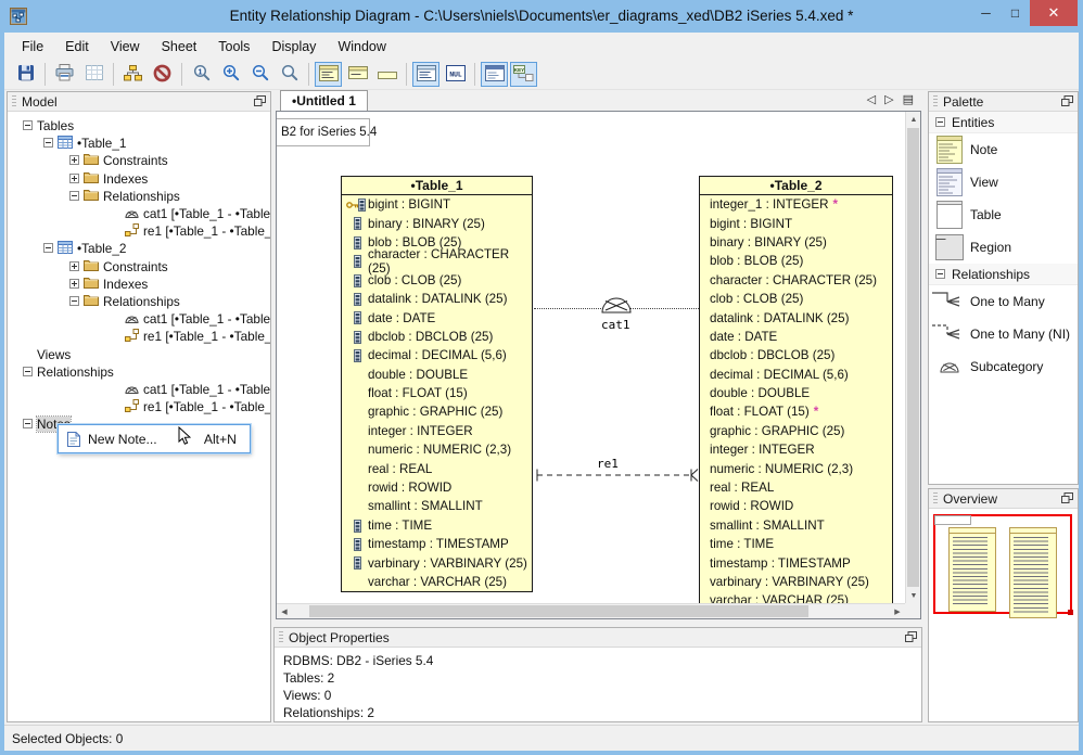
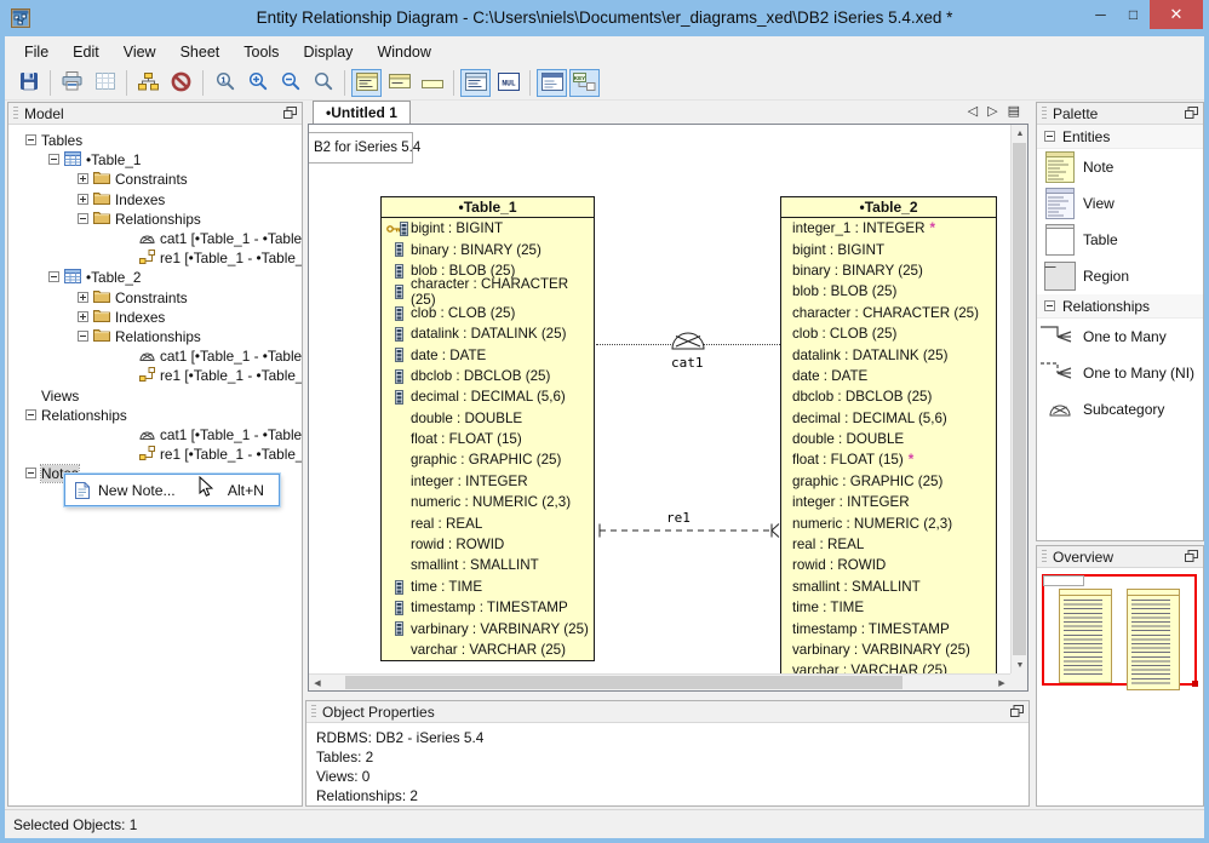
  Entity Relationship Diagram - C:\Users\niels\Documents\er_diagrams_xed\DB2 iSeries 5.4.xed *
  ─
  □
  ✕
  File
  Edit
  View
  Sheet
  Tools
  Display
  Window
  1
  Model
  Tables
  •Table_1
  Constraints
  Indexes
  Relationships
  cat1 [•Table_1 - •Table
  re1 [•Table_1 - •Table_
  •Table_2
  Constraints
  Indexes
  Relationships
  cat1 [•Table_1 - •Table
  re1 [•Table_1 - •Table_
  Views
  Relationships
  cat1 [•Table_1 - •Table
  re1 [•Table_1 - •Table_
  New Note...
  Alt+N
  •Untitled 1
  ◁
  ▷
  ▤
  B2 for iSeries 5.4
  •Table_1
  bigint : BIGINT
  binary : BINARY (25)
  blob : BLOB (25)
  character : CHARACTER (25)
  clob : CLOB (25)
  datalink : DATALINK (25)
  date : DATE
  dbclob : DBCLOB (25)
  decimal : DECIMAL (5,6)
  double : DOUBLE
  float : FLOAT (15)
  graphic : GRAPHIC (25)
  integer : INTEGER
  numeric : NUMERIC (2,3)
  real : REAL
  rowid : ROWID
  smallint : SMALLINT
  time : TIME
  timestamp : TIMESTAMP
  varbinary : VARBINARY (25)
  varchar : VARCHAR (25)
  •Table_2
  integer_1 : INTEGER
  *
  bigint : BIGINT
  binary : BINARY (25)
  blob : BLOB (25)
  character : CHARACTER (25)
  clob : CLOB (25)
  datalink : DATALINK (25)
  date : DATE
  dbclob : DBCLOB (25)
  decimal : DECIMAL (5,6)
  double : DOUBLE
  float : FLOAT (15)
  *
  graphic : GRAPHIC (25)
  integer : INTEGER
  numeric : NUMERIC (2,3)
  real : REAL
  rowid : ROWID
  smallint : SMALLINT
  time : TIME
  timestamp : TIMESTAMP
  varbinary : VARBINARY (25)
  varchar : VARCHAR (25)
  cat1
  re1
  Object Properties
  RDBMS: DB2 - iSeries 5.4
  Tables: 2
  Views: 0
  Relationships: 2
  Palette
  Entities
  Note
  View
  Table
  Region
  Relationships
  One to Many
  One to Many (NI)
  Subcategory
  Overview
- Selected Objects: 0
+ Selected Objects: 1
